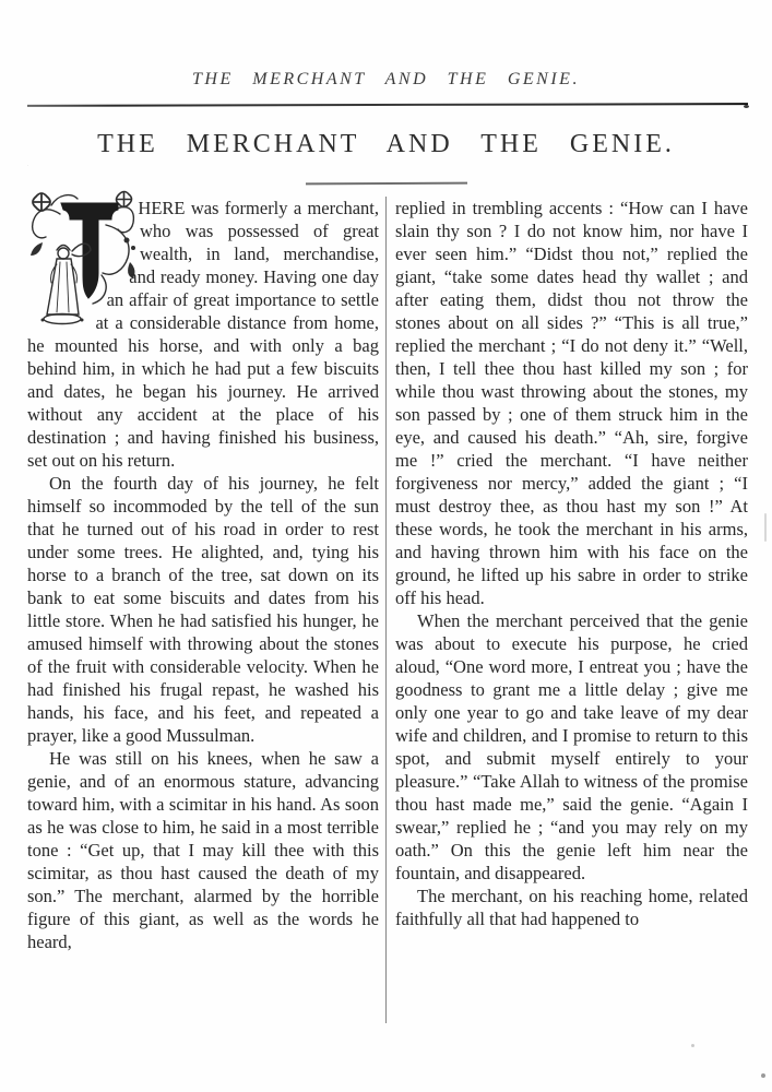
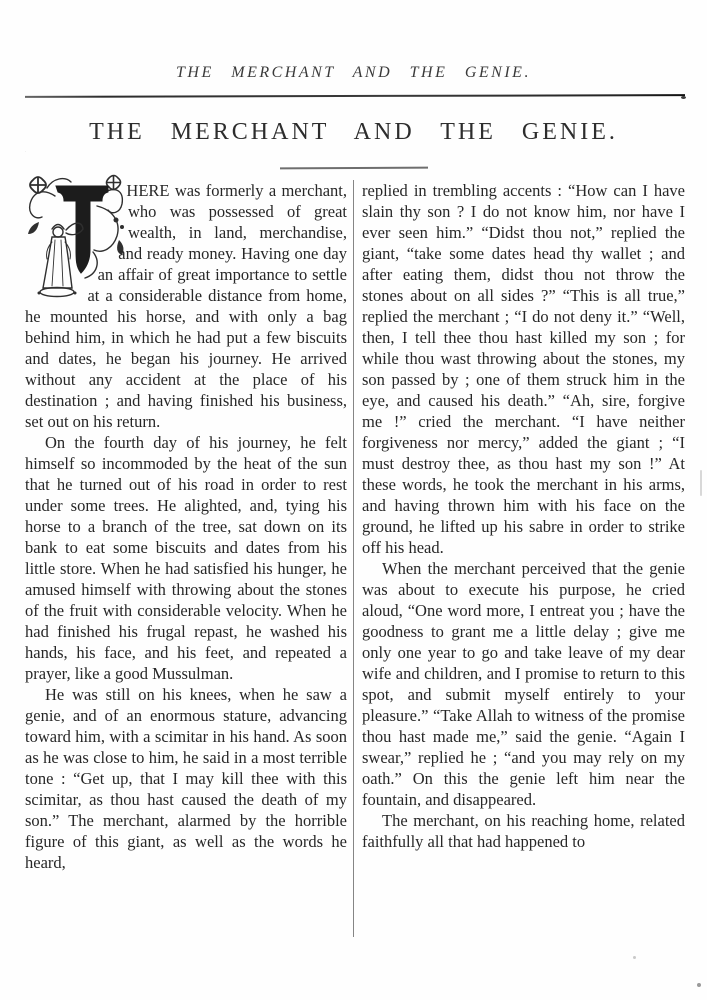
  THE MERCHANT AND THE GENIE.
  THE MERCHANT AND THE GENIE.
  HERE was formerly a merchant, who was possessed of great wealth, in land, merchandise, and ready money. Having one day an affair of great importance to settle at a considerable distance from home, he mounted his horse, and with only a bag behind him, in which he had put a few biscuits and dates, he began his journey. He arrived without any accident at the place of his destination ; and having finished his business, set out on his return.
- On the fourth day of his journey, he felt himself so incommoded by the tell of the sun that he turned out of his road in order to rest under some trees. He alighted, and, tying his horse to a branch of the tree, sat down on its bank to eat some biscuits and dates from his little store. When he had satisfied his hunger, he amused himself with throwing about the stones of the fruit with considerable velocity. When he had finished his frugal repast, he washed his hands, his face, and his feet, and repeated a prayer, like a good Mussulman.
+ On the fourth day of his journey, he felt himself so incommoded by the heat of the sun that he turned out of his road in order to rest under some trees. He alighted, and, tying his horse to a branch of the tree, sat down on its bank to eat some biscuits and dates from his little store. When he had satisfied his hunger, he amused himself with throwing about the stones of the fruit with considerable velocity. When he had finished his frugal repast, he washed his hands, his face, and his feet, and repeated a prayer, like a good Mussulman.
  He was still on his knees, when he saw a genie, and of an enormous stature, advancing toward him, with a scimitar in his hand. As soon as he was close to him, he said in a most terrible tone : “Get up, that I may kill thee with this scimitar, as thou hast caused the death of my son.” The merchant, alarmed by the horrible figure of this giant, as well as the words he heard,
  replied in trembling accents : “How can I have slain thy son ? I do not know him, nor have I ever seen him.” “Didst thou not,” replied the giant, “take some dates head thy wallet ; and after eating them, didst thou not throw the stones about on all sides ?” “This is all true,” replied the merchant ; “I do not deny it.” “Well, then, I tell thee thou hast killed my son ; for while thou wast throwing about the stones, my son passed by ; one of them struck him in the eye, and caused his death.” “Ah, sire, forgive me !” cried the merchant. “I have neither forgiveness nor mercy,” added the giant ; “I must destroy thee, as thou hast my son !” At these words, he took the merchant in his arms, and having thrown him with his face on the ground, he lifted up his sabre in order to strike off his head.
  When the merchant perceived that the genie was about to execute his purpose, he cried aloud, “One word more, I entreat you ; have the goodness to grant me a little delay ; give me only one year to go and take leave of my dear wife and children, and I promise to return to this spot, and submit myself entirely to your pleasure.” “Take Allah to witness of the promise thou hast made me,” said the genie. “Again I swear,” replied he ; “and you may rely on my oath.” On this the genie left him near the fountain, and disappeared.
  The merchant, on his reaching home, related faithfully all that had happened to
